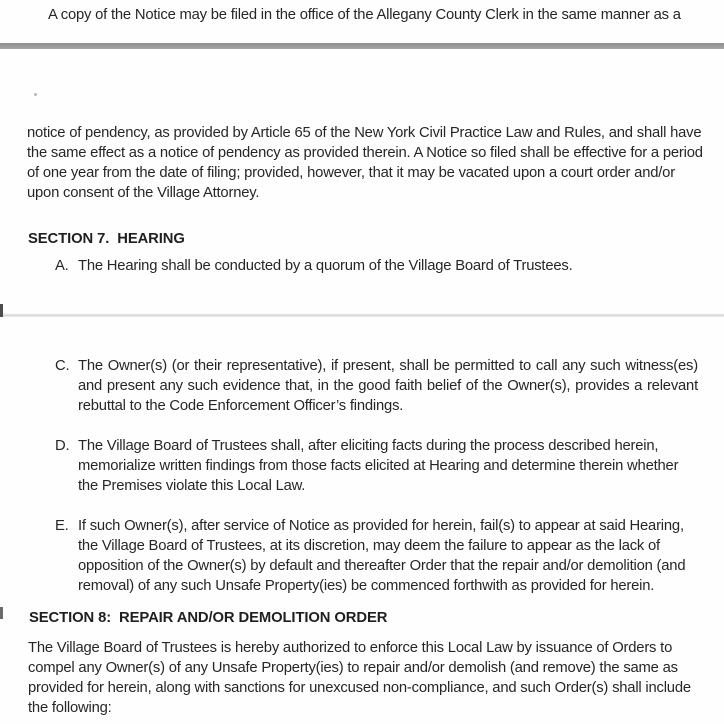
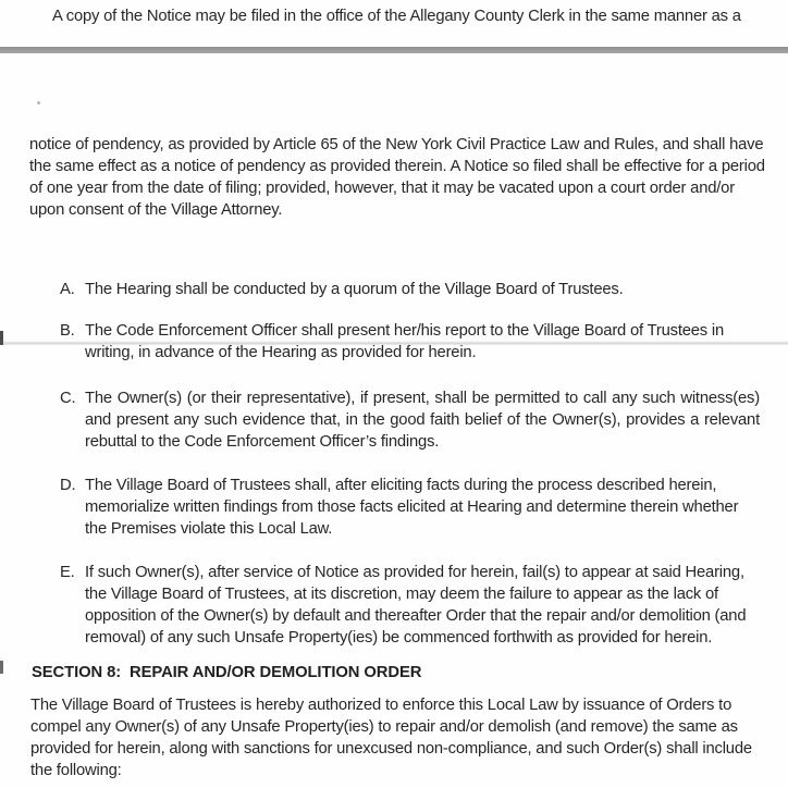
  A copy of the Notice may be filed in the office of the Allegany County Clerk in the same manner as a
  notice of pendency, as provided by Article 65 of the New York Civil Practice Law and Rules, and shall have the same effect as a notice of pendency as provided therein. A Notice so filed shall be effective for a period of one year from the date of filing; provided, however, that it may be vacated upon a court order and/or upon consent of the Village Attorney.
- SECTION 7. HEARING
  A.
  The Hearing shall be conducted by a quorum of the Village Board of Trustees.
+ B.
+ The Code Enforcement Officer shall present her/his report to the Village Board of Trustees in writing, in advance of the Hearing as provided for herein.
  C.
  The Owner(s) (or their representative), if present, shall be permitted to call any such witness(es) and present any such evidence that, in the good faith belief of the Owner(s), provides a relevant rebuttal to the Code Enforcement Officer’s findings.
  D.
  The Village Board of Trustees shall, after eliciting facts during the process described herein, memorialize written findings from those facts elicited at Hearing and determine therein whether the Premises violate this Local Law.
  E.
  If such Owner(s), after service of Notice as provided for herein, fail(s) to appear at said Hearing, the Village Board of Trustees, at its discretion, may deem the failure to appear as the lack of opposition of the Owner(s) by default and thereafter Order that the repair and/or demolition (and removal) of any such Unsafe Property(ies) be commenced forthwith as provided for herein.
  SECTION 8: REPAIR AND/OR DEMOLITION ORDER
  The Village Board of Trustees is hereby authorized to enforce this Local Law by issuance of Orders to compel any Owner(s) of any Unsafe Property(ies) to repair and/or demolish (and remove) the same as provided for herein, along with sanctions for unexcused non-compliance, and such Order(s) shall include the following:
